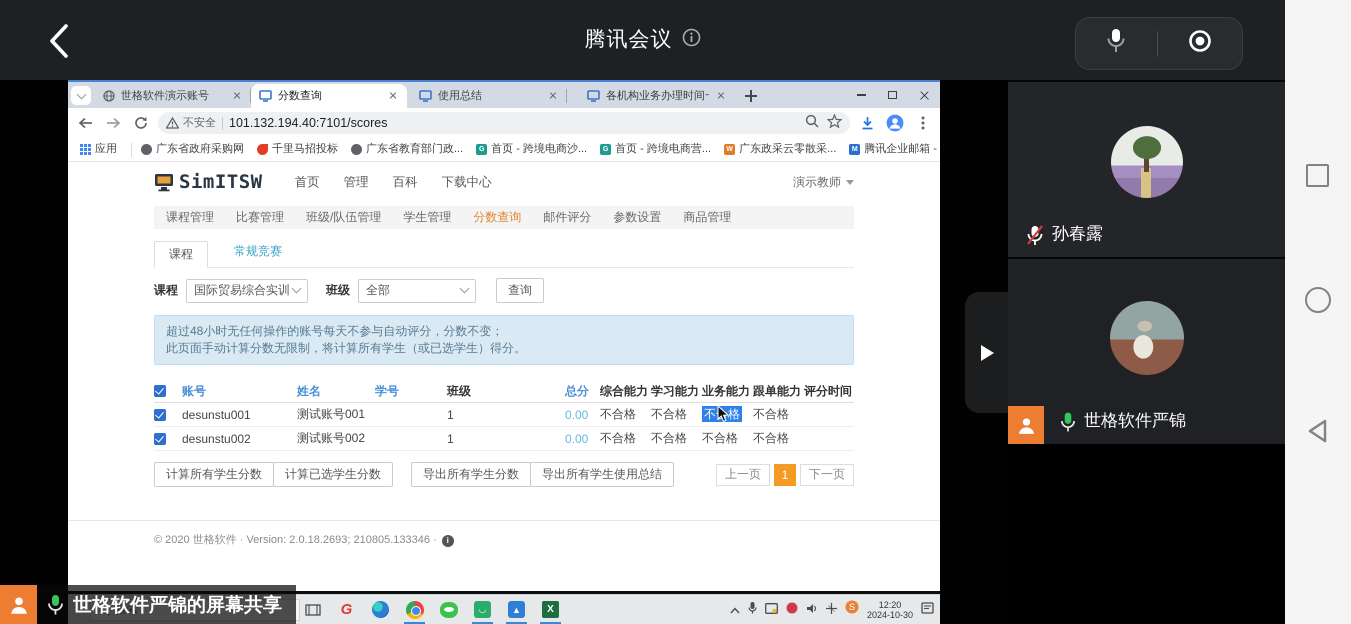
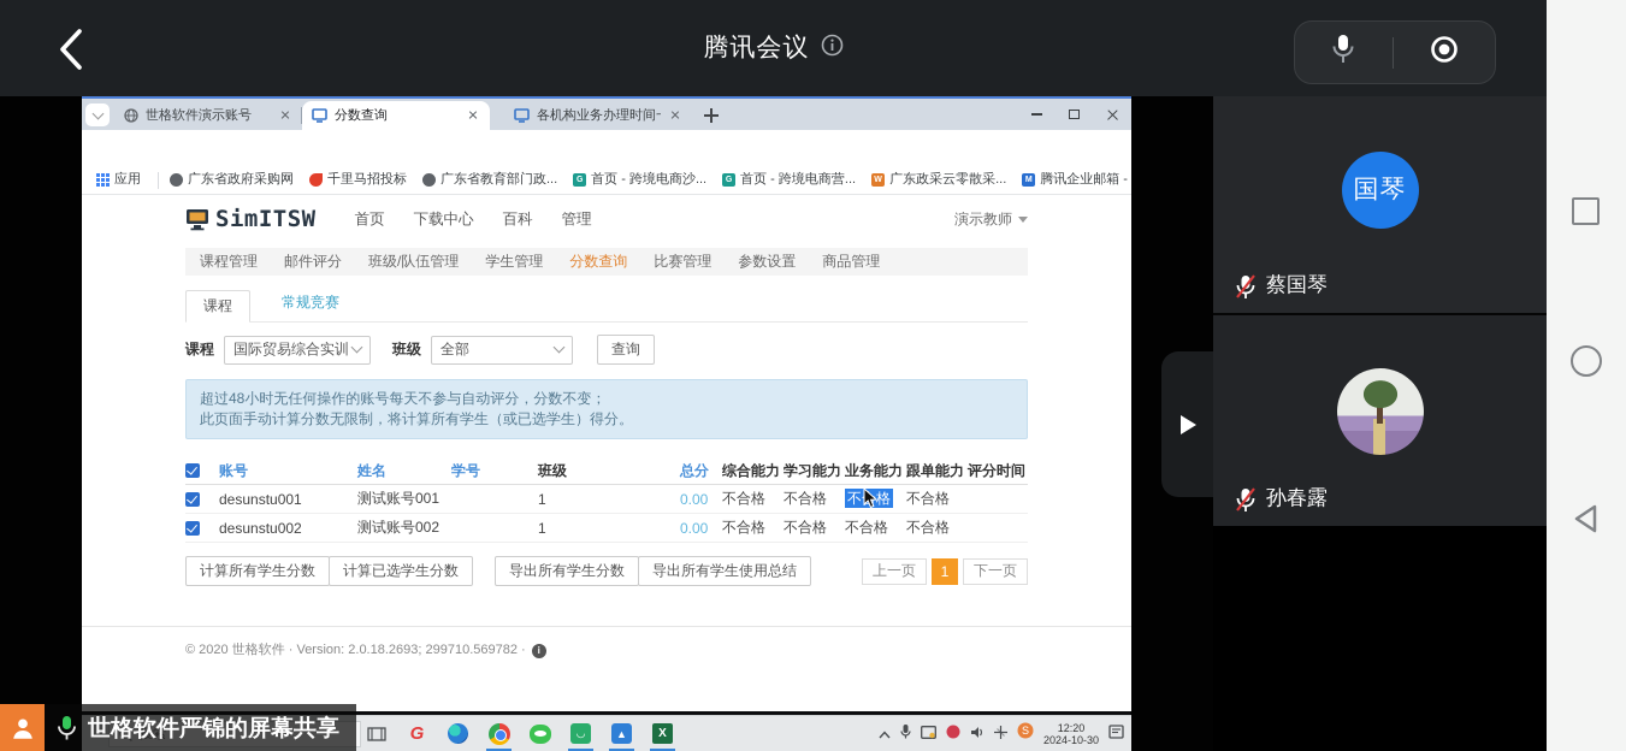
  腾讯会议
  世格软件演示账号
  分数查询
- 使用总结
- 不安全
- 101.132.194.40:7101/scores
  应用
  广东省政府采购网
  千里马招投标
  广东省教育部门政...
  首页 - 跨境电商沙...
  首页 - 跨境电商营...
  广东政采云零散采...
  SimITSW
  首页
- 管理
+ 下载中心
  百科
- 下载中心
+ 管理
  演示教师
  课程管理
- 比赛管理
+ 邮件评分
  班级/队伍管理
  学生管理
  分数查询
- 邮件评分
+ 比赛管理
  参数设置
  商品管理
  课程
  常规竞赛
  课程
  国际贸易综合实训
  班级
  全部
  查询
  超过48小时无任何操作的账号每天不参与自动评分，分数不变；
  此页面手动计算分数无限制，将计算所有学生（或已选学生）得分。
  账号
  姓名
  学号
  班级
  总分
  综合能力
  学习能力
  业务能力
  跟单能力
  评分时间
  desunstu001
  测试账号001
  1
  0.00
  不合格
  不合格
  不合格
  desunstu002
  测试账号002
  1
  0.00
  不合格
  不合格
  不合格
  不合格
  计算所有学生分数
  计算已选学生分数
  导出所有学生分数
  导出所有学生使用总结
  上一页
  1
  下一页
- © 2020 世格软件 · Version: 2.0.18.2693; 210805.133346 ·
+ © 2020 世格软件 · Version: 2.0.18.2693; 299710.569782 ·
  i
  搜索
  G
  ◡
  ▲
  X
  S
  12:20
  2024-10-30
  世格软件严锦的屏幕共享
+ 国琴
+ 蔡国琴
  孙春露
- 世格软件严锦
